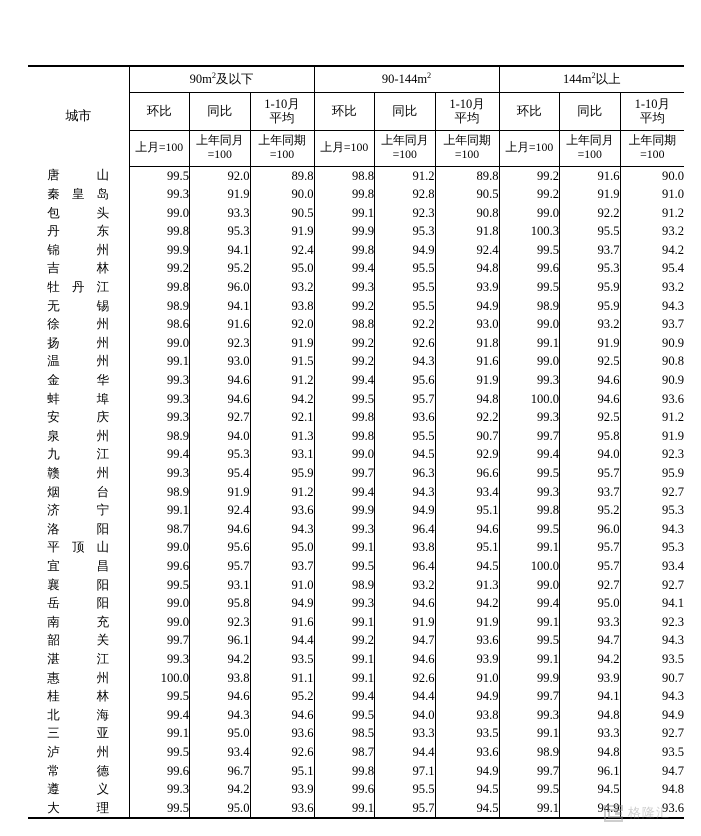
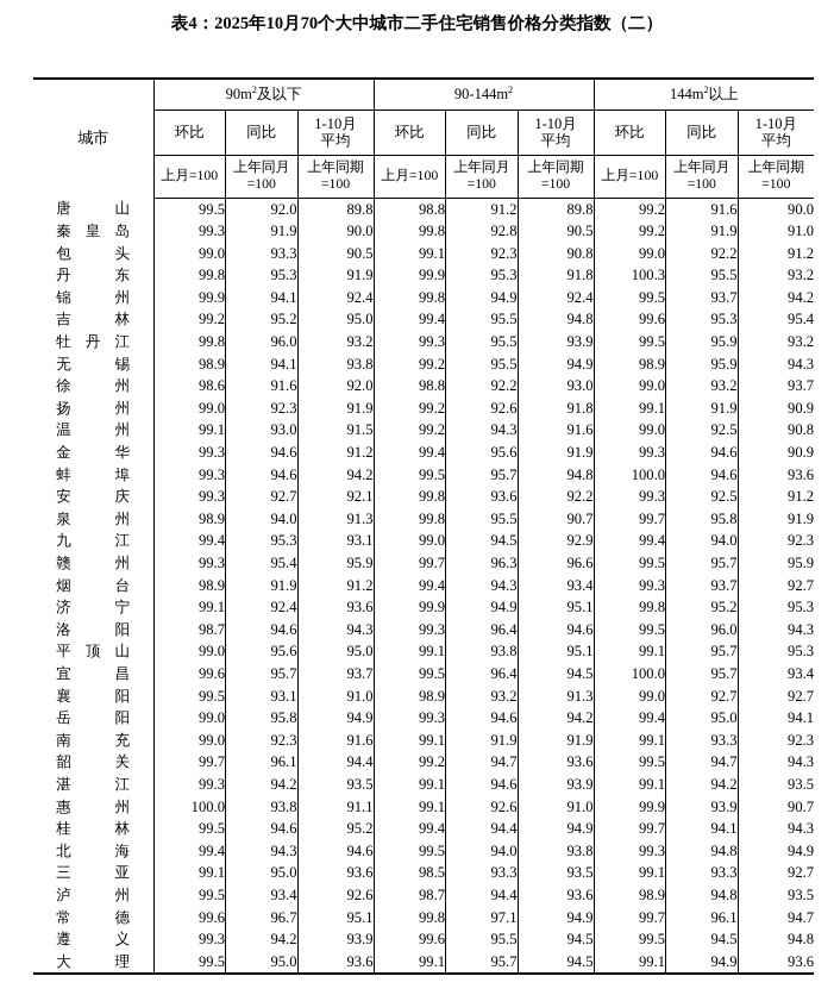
+ 表4：2025年10月70个大中城市二手住宅销售价格分类指数（二）
  城市	90m2及以下	90-144m2	144m2以上
  环比	同比	1-10月 平均	环比	同比	1-10月 平均	环比	同比	1-10月 平均
  上月=100	上年同月 =100	上年同期 =100	上月=100	上年同月 =100	上年同期 =100	上月=100	上年同月 =100	上年同期 =100
  唐山	99.5	92.0	89.8	98.8	91.2	89.8	99.2	91.6	90.0
  秦皇岛	99.3	91.9	90.0	99.8	92.8	90.5	99.2	91.9	91.0
  包头	99.0	93.3	90.5	99.1	92.3	90.8	99.0	92.2	91.2
  丹东	99.8	95.3	91.9	99.9	95.3	91.8	100.3	95.5	93.2
  锦州	99.9	94.1	92.4	99.8	94.9	92.4	99.5	93.7	94.2
  吉林	99.2	95.2	95.0	99.4	95.5	94.8	99.6	95.3	95.4
  牡丹江	99.8	96.0	93.2	99.3	95.5	93.9	99.5	95.9	93.2
  无锡	98.9	94.1	93.8	99.2	95.5	94.9	98.9	95.9	94.3
  徐州	98.6	91.6	92.0	98.8	92.2	93.0	99.0	93.2	93.7
  扬州	99.0	92.3	91.9	99.2	92.6	91.8	99.1	91.9	90.9
  温州	99.1	93.0	91.5	99.2	94.3	91.6	99.0	92.5	90.8
  金华	99.3	94.6	91.2	99.4	95.6	91.9	99.3	94.6	90.9
  蚌埠	99.3	94.6	94.2	99.5	95.7	94.8	100.0	94.6	93.6
  安庆	99.3	92.7	92.1	99.8	93.6	92.2	99.3	92.5	91.2
  泉州	98.9	94.0	91.3	99.8	95.5	90.7	99.7	95.8	91.9
  九江	99.4	95.3	93.1	99.0	94.5	92.9	99.4	94.0	92.3
  赣州	99.3	95.4	95.9	99.7	96.3	96.6	99.5	95.7	95.9
  烟台	98.9	91.9	91.2	99.4	94.3	93.4	99.3	93.7	92.7
  济宁	99.1	92.4	93.6	99.9	94.9	95.1	99.8	95.2	95.3
  洛阳	98.7	94.6	94.3	99.3	96.4	94.6	99.5	96.0	94.3
  平顶山	99.0	95.6	95.0	99.1	93.8	95.1	99.1	95.7	95.3
  宜昌	99.6	95.7	93.7	99.5	96.4	94.5	100.0	95.7	93.4
  襄阳	99.5	93.1	91.0	98.9	93.2	91.3	99.0	92.7	92.7
  岳阳	99.0	95.8	94.9	99.3	94.6	94.2	99.4	95.0	94.1
  南充	99.0	92.3	91.6	99.1	91.9	91.9	99.1	93.3	92.3
  韶关	99.7	96.1	94.4	99.2	94.7	93.6	99.5	94.7	94.3
  湛江	99.3	94.2	93.5	99.1	94.6	93.9	99.1	94.2	93.5
  惠州	100.0	93.8	91.1	99.1	92.6	91.0	99.9	93.9	90.7
  桂林	99.5	94.6	95.2	99.4	94.4	94.9	99.7	94.1	94.3
  北海	99.4	94.3	94.6	99.5	94.0	93.8	99.3	94.8	94.9
  三亚	99.1	95.0	93.6	98.5	93.3	93.5	99.1	93.3	92.7
  泸州	99.5	93.4	92.6	98.7	94.4	93.6	98.9	94.8	93.5
  常德	99.6	96.7	95.1	99.8	97.1	94.9	99.7	96.1	94.7
  遵义	99.3	94.2	93.9	99.6	95.5	94.5	99.5	94.5	94.8
  大理	99.5	95.0	93.6	99.1	95.7	94.5	99.1	94.9	93.6
- 格隆汇
